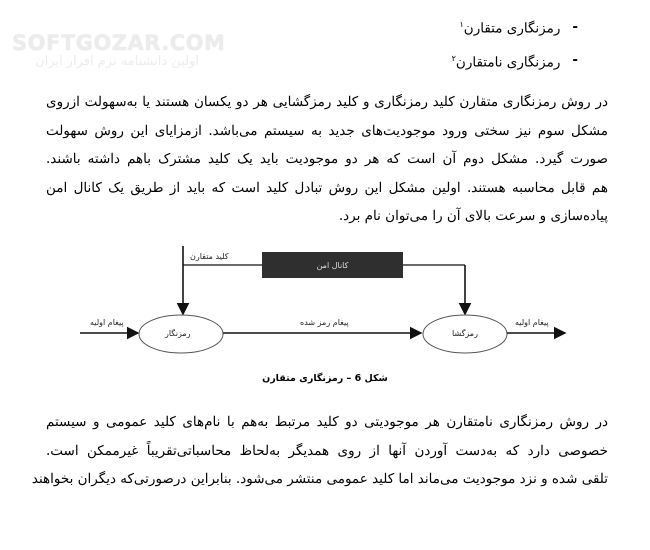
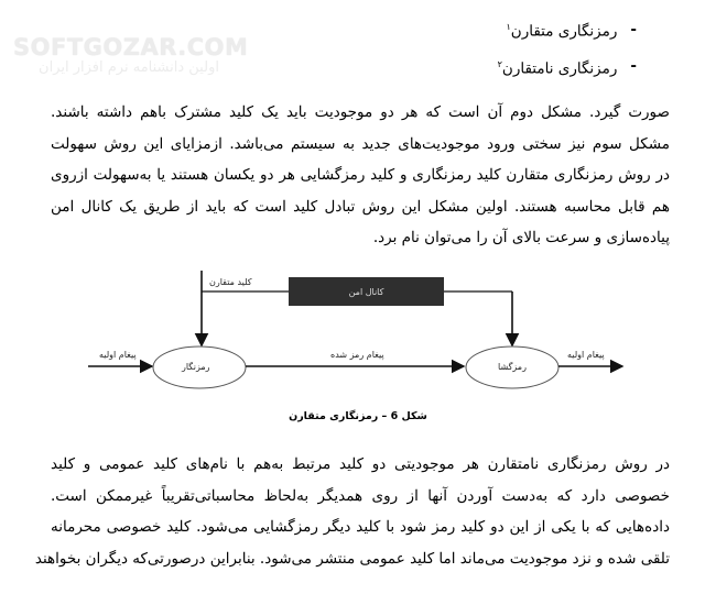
  -
  رمزنگاری متقارن۱
  -
  رمزنگاری نامتقارن۲
- در روش رمزنگاری متقارن کلید رمزنگاری و کلید رمزگشایی هر دو یکسان هستند یا به‌سهولت ازروی
+ صورت گیرد. مشکل دوم آن است که هر دو موجودیت باید یک کلید مشترک باهم داشته باشند.
  مشکل سوم نیز سختی ورود موجودیت‌های جدید به سیستم می‌باشد. ازمزایای این روش سهولت
- صورت گیرد. مشکل دوم آن است که هر دو موجودیت باید یک کلید مشترک باهم داشته باشند.
+ در روش رمزنگاری متقارن کلید رمزنگاری و کلید رمزگشایی هر دو یکسان هستند یا به‌سهولت ازروی
  هم قابل محاسبه هستند. اولین مشکل این روش تبادل کلید است که باید از طریق یک کانال امن
  پیاده‌سازی و سرعت بالای آن را می‌توان نام برد.
  کانال امن
  کلید متقارن
  پیغام اولیه
  رمزنگار
  پیغام رمز شده
  رمزگشا
  پیغام اولیه
  شکل 6 – رمزنگاری متقارن
- در روش رمزنگاری نامتقارن هر موجودیتی دو کلید مرتبط به‌هم با نام‌های کلید عمومی و سیستم
+ در روش رمزنگاری نامتقارن هر موجودیتی دو کلید مرتبط به‌هم با نام‌های کلید عمومی و کلید
  خصوصی دارد که به‌دست آوردن آنها از روی همدیگر به‌لحاظ محاسباتی‌تقریباً غیرممکن است.
+ داده‌هایی که با یکی از این دو کلید رمز شود با کلید دیگر رمزگشایی می‌شود. کلید خصوصی محرمانه
  تلقی شده و نزد موجودیت می‌ماند اما کلید عمومی منتشر می‌شود. بنابراین درصورتی‌که دیگران بخواهند
